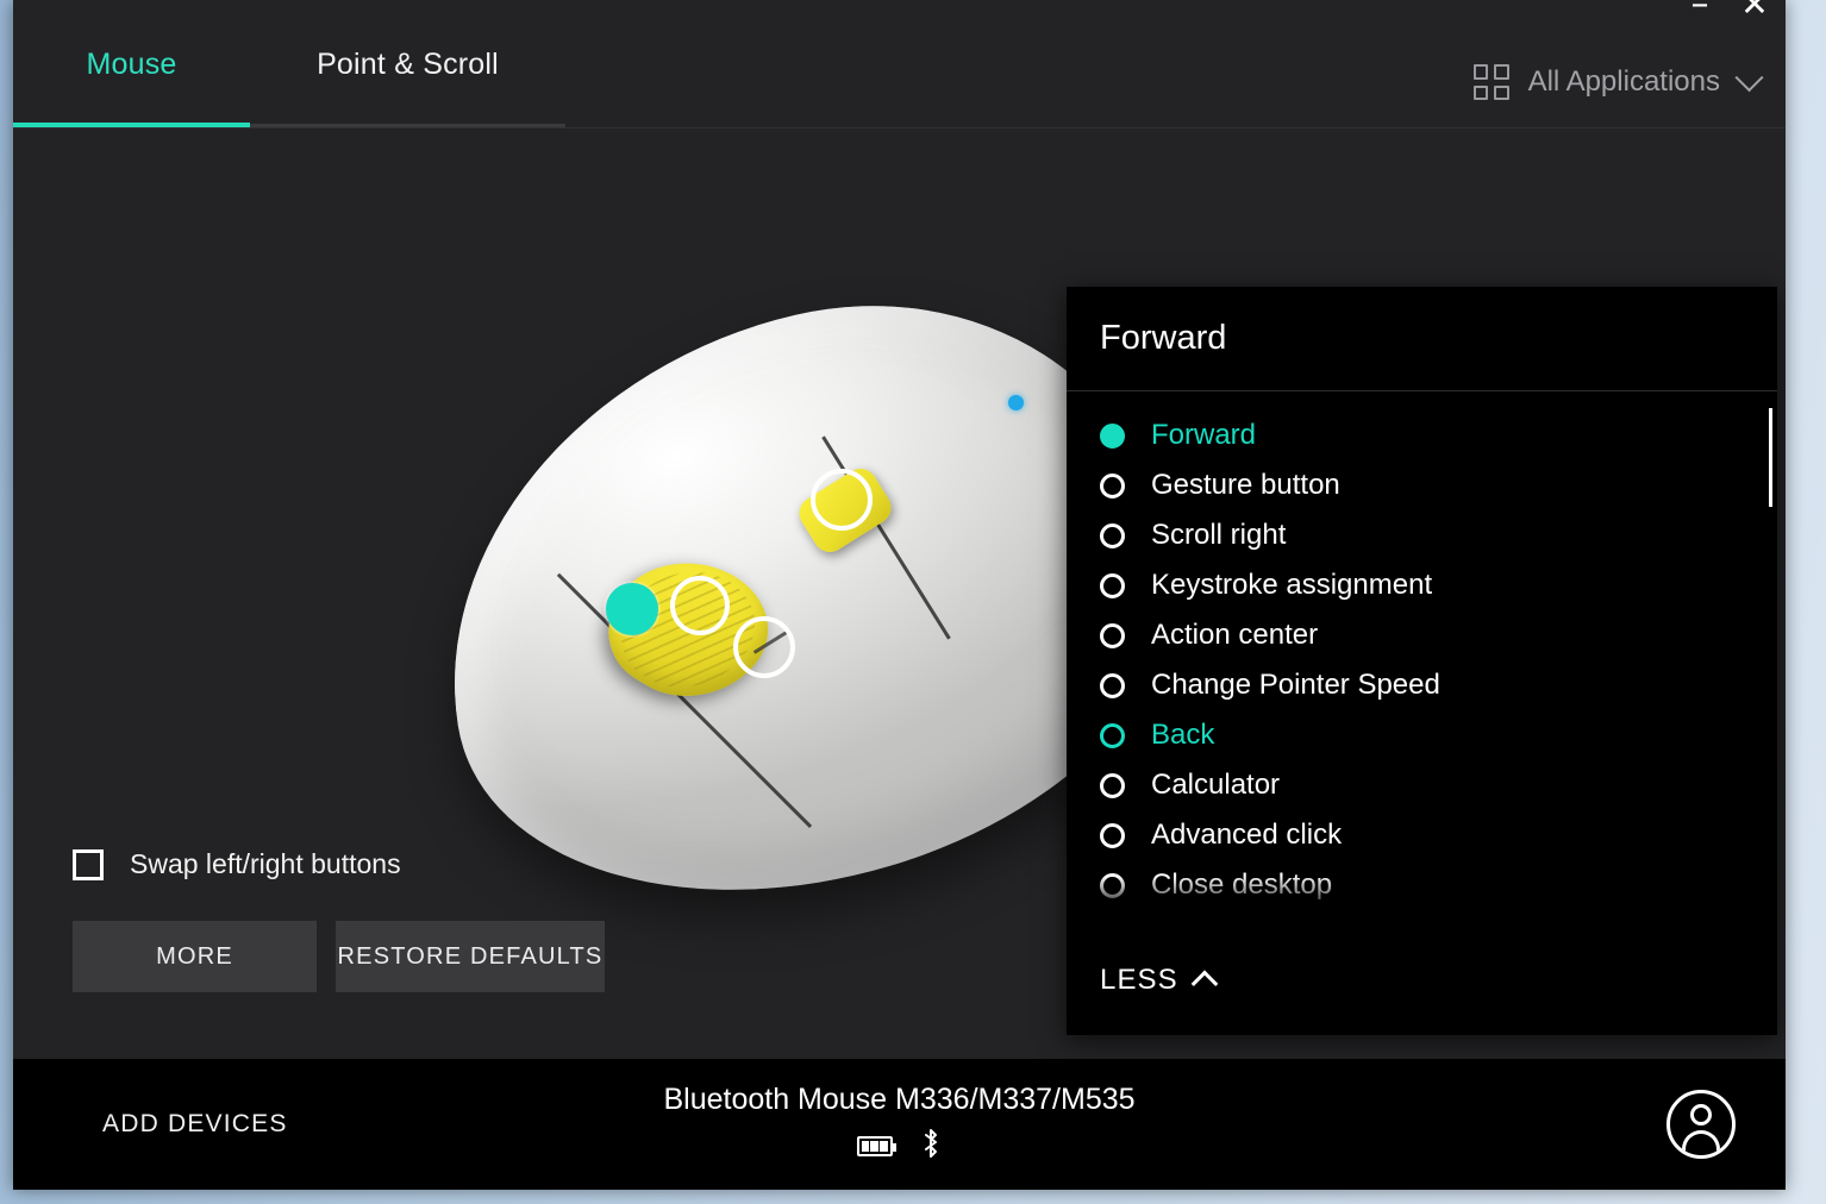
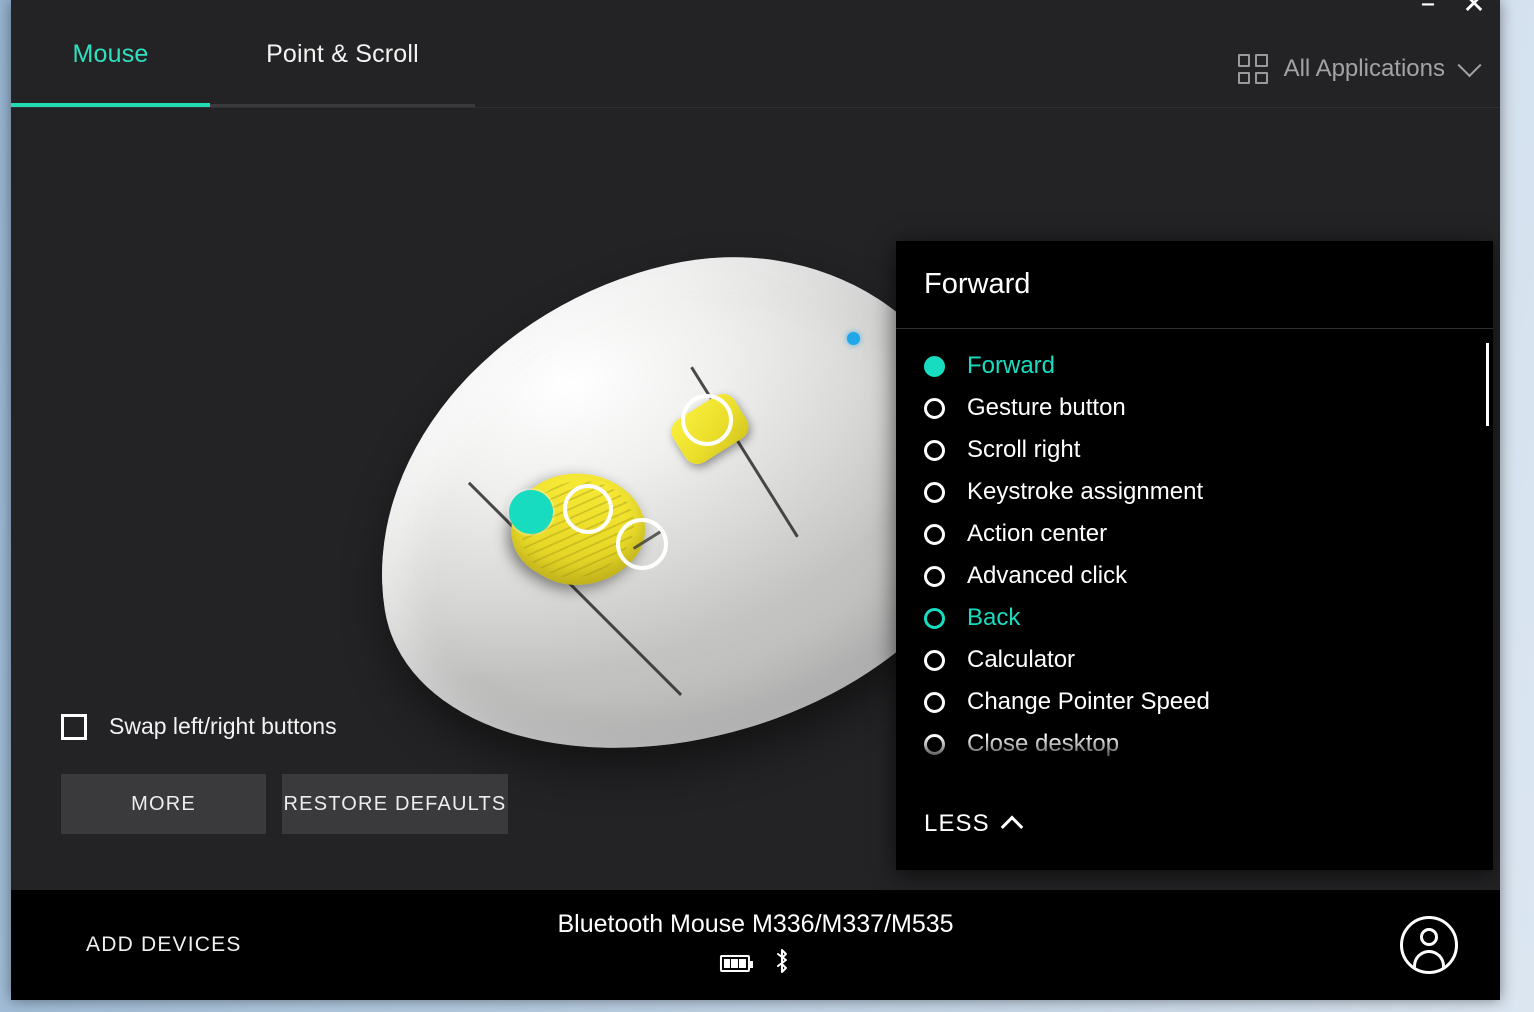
  –
  ✕
  Mouse
  Point & Scroll
  All Applications
  Swap left/right buttons
  MORE
  RESTORE DEFAULTS
  Forward
  Forward
  Gesture button
  Scroll right
  Keystroke assignment
  Action center
- Change Pointer Speed
+ Advanced click
  Back
  Calculator
- Advanced click
+ Change Pointer Speed
  LESS
  ADD DEVICES
  Bluetooth Mouse M336/M337/M535
